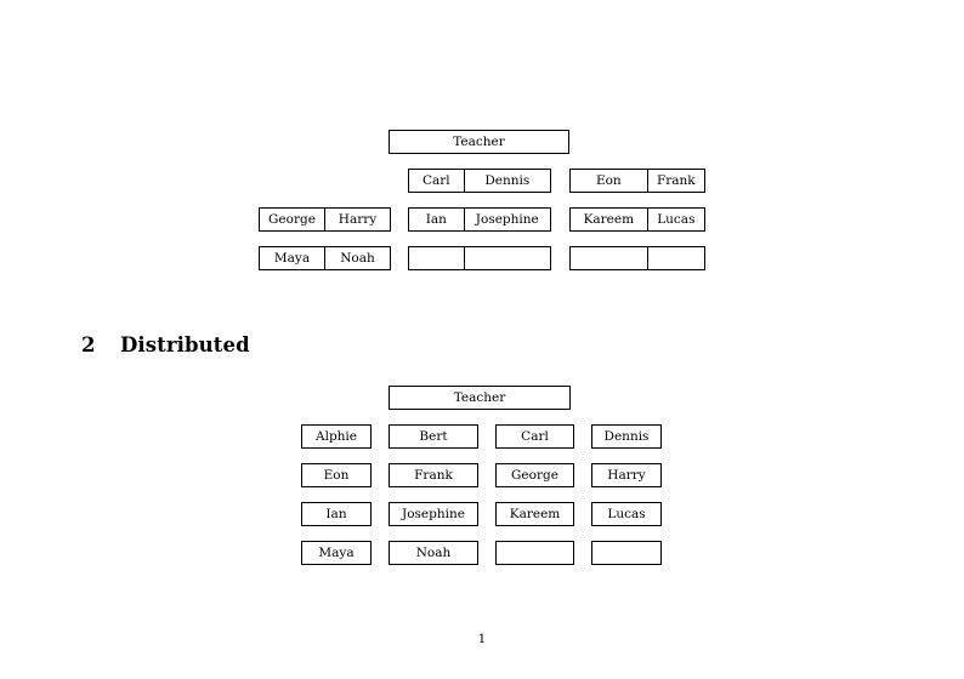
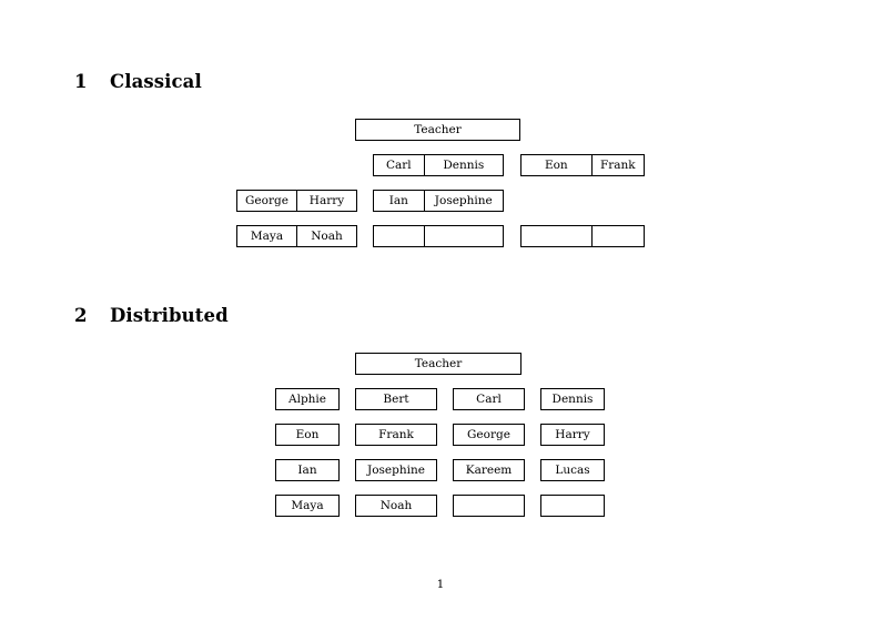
+ 1 Classical
  Teacher
  George	Harry
  Maya	Noah
  Carl	Dennis
  Ian	Josephine
  Eon	Frank
- Kareem	Lucas
  2 Distributed
  Teacher
  Alphie
  Bert
  Carl
  Dennis
  Eon
  Frank
  George
  Harry
  Ian
  Josephine
  Kareem
  Lucas
  Maya
  Noah
  1
